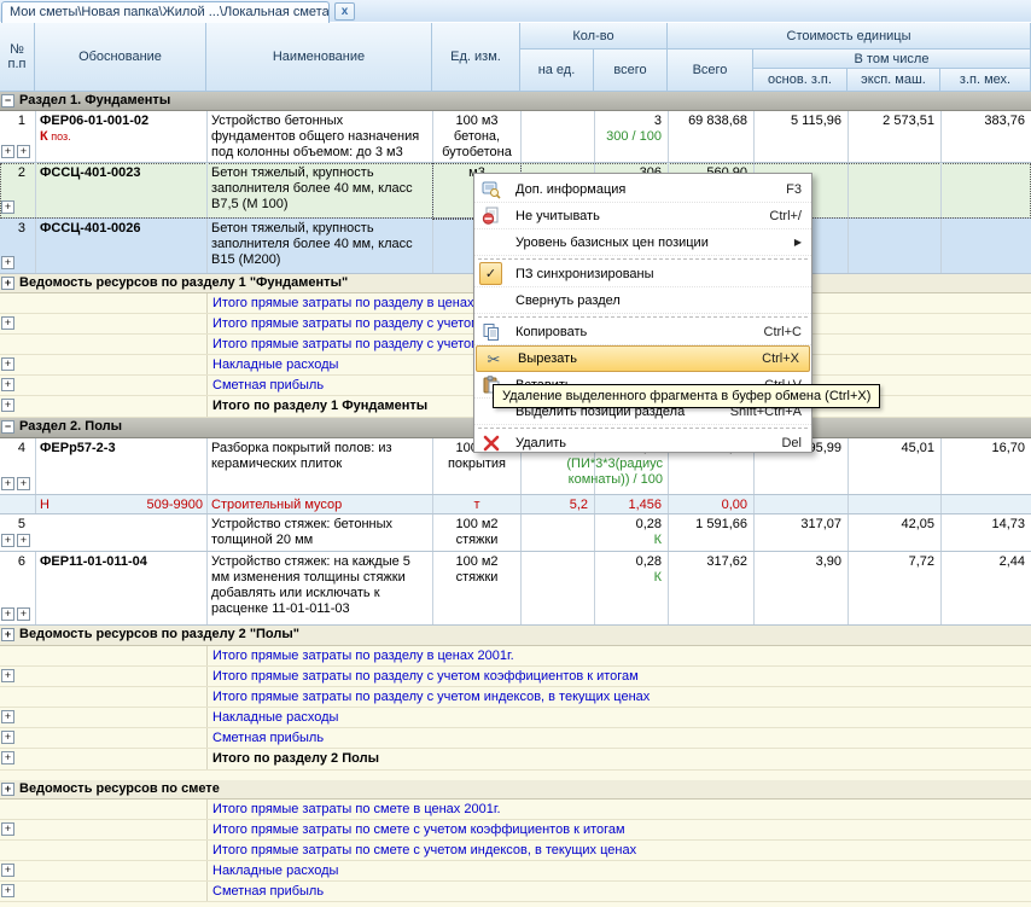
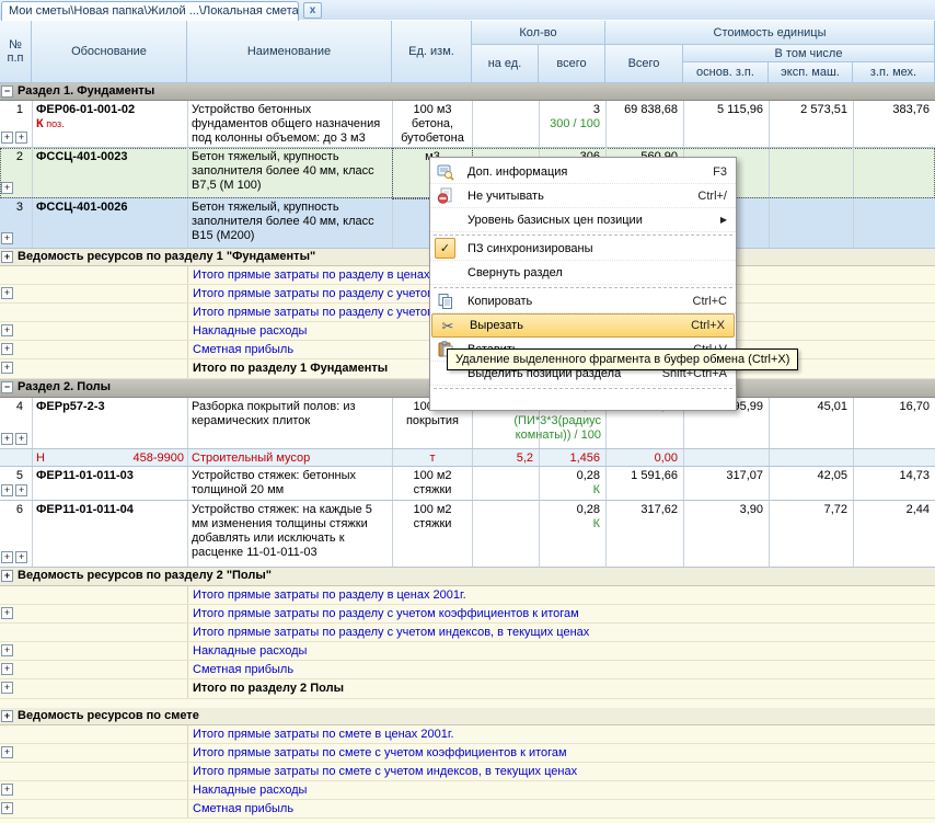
  Мои сметы\Новая папка\Жилой ...\Локальная смета
  x
  №
  п.п
  Обоснование
  Наименование
  Ед. изм.
  Кол-во
  Стоимость единицы
  на ед.
  всего
  Всего
  В том числе
  основ. з.п.
  эксп. маш.
  з.п. мех.
  −
  Раздел 1. Фундаменты
  1
  +
  +
  ФЕР06-01-001-02
  К поз.
  Устройство бетонных фундаментов общего назначения под колонны объемом: до 3 м3
  100 м3 бетона, бутобетона
  3
  300 / 100
  69 838,68
  5 115,96
  2 573,51
  383,76
  2
  +
  ФССЦ-401-0023
  Бетон тяжелый, крупность заполнителя более 40 мм, класс В7,5 (М 100)
  3
  +
  ФССЦ-401-0026
  Бетон тяжелый, крупность заполнителя более 40 мм, класс В15 (М200)
  +
  Ведомость ресурсов по разделу 1 "Фундаменты"
  Итого прямые затраты по разделу в ценах
  +
  +
  Накладные расходы
  +
  Сметная прибыль
  +
  Итого по разделу 1 Фундаменты
  −
  Раздел 2. Полы
  4
  +
  +
  ФЕРр57-2-3
  Разборка покрытий полов: из керамических плиток
  10 покрытия
  (ПИ*3*3(радиус комнаты)) / 100
  45,01
  16,70
  Н
- 509-9900
+ 458-9900
  Строительный мусор
  т
  5,2
  1,456
  0,00
  5
  +
  +
+ ФЕР11-01-011-03
  Устройство стяжек: бетонных толщиной 20 мм
  100 м2 стяжки
  0,28
  К
  1 591,66
  317,07
  42,05
  14,73
  6
  +
  +
  ФЕР11-01-011-04
  Устройство стяжек: на каждые 5 мм изменения толщины стяжки добавлять или исключать к расценке 11-01-011-03
  100 м2 стяжки
  0,28
  К
  317,62
  3,90
  7,72
  2,44
  +
  Ведомость ресурсов по разделу 2 "Полы"
  Итого прямые затраты по разделу в ценах 2001г.
  +
  Итого прямые затраты по разделу с учетом коэффициентов к итогам
  Итого прямые затраты по разделу с учетом индексов, в текущих ценах
  +
  Накладные расходы
  +
  Сметная прибыль
  +
  Итого по разделу 2 Полы
  +
  Ведомость ресурсов по смете
  Итого прямые затраты по смете в ценах 2001г.
  +
  Итого прямые затраты по смете с учетом коэффициентов к итогам
  Итого прямые затраты по смете с учетом индексов, в текущих ценах
  +
  Накладные расходы
  +
  Сметная прибыль
  Доп. информация
  F3
  Не учитывать
  Ctrl+/
  Уровень базисных цен позиции
  ▶
  ✓
  ПЗ синхронизированы
  Свернуть раздел
  Копировать
  Ctrl+C
  ✂
  Вырезать
  Ctrl+X
  Выделить позиции раздела
  Shift+Ctrl+A
- Удалить
- Del
  Удаление выделенного фрагмента в буфер обмена (Ctrl+X)
